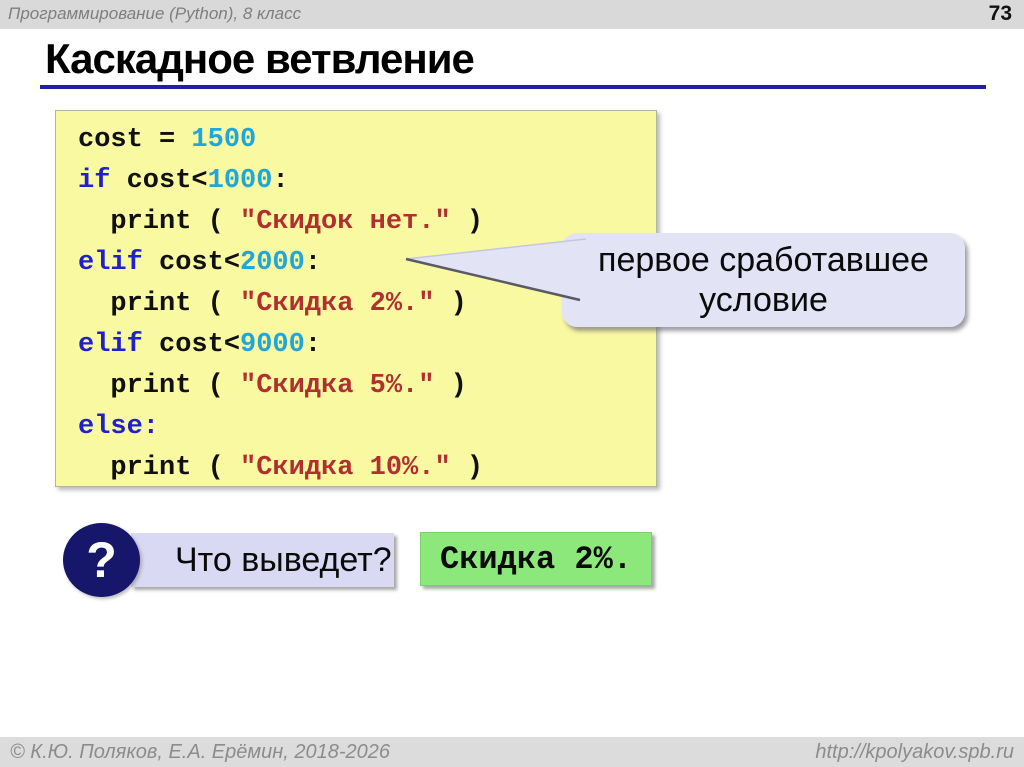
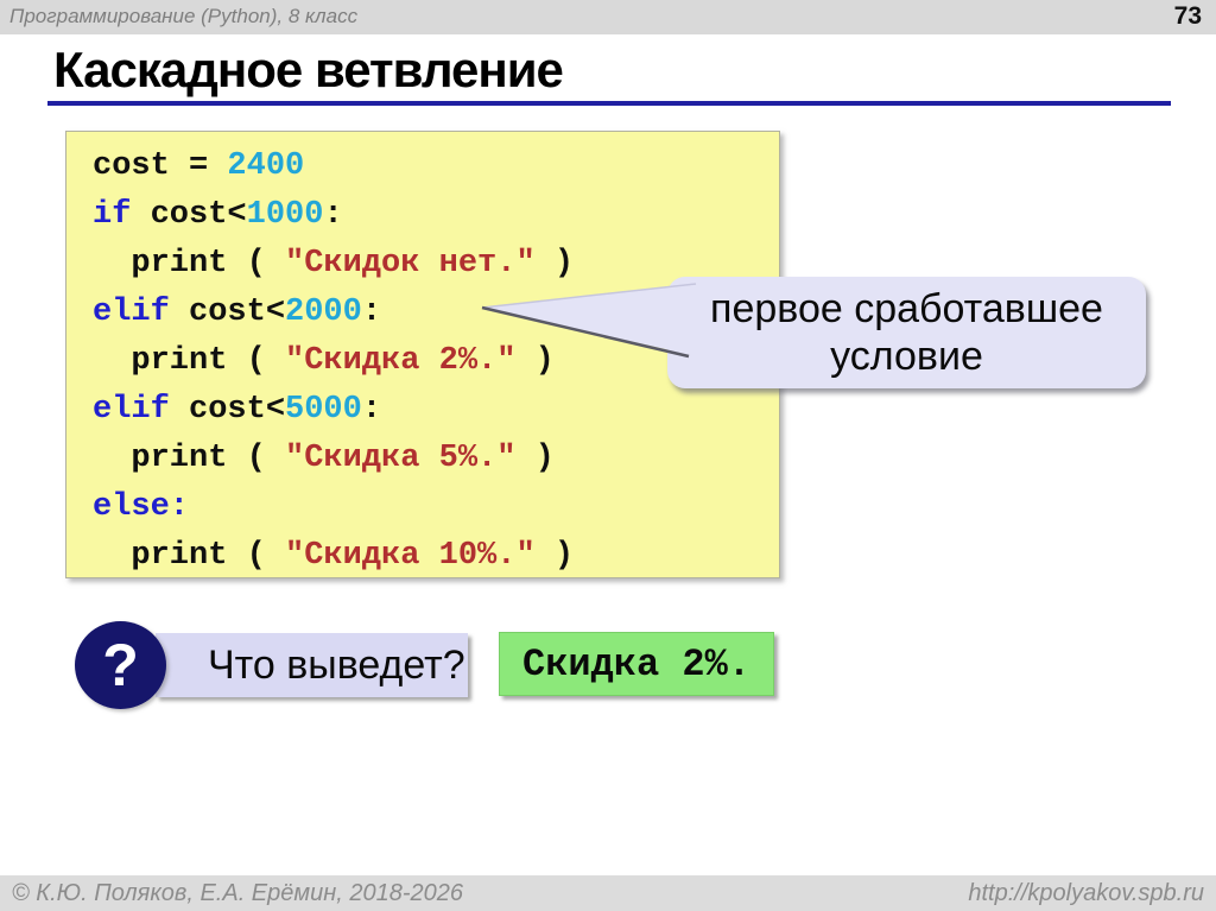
  Программирование (Python), 8 класс
  73
  Каскадное ветвление
- cost = 1500
+ cost = 2400
  if cost<1000:
  print ( "Скидок нет." )
  elif cost<2000:
  print ( "Скидка 2%." )
- elif cost<9000:
+ elif cost<5000:
  print ( "Скидка 5%." )
  else:
  print ( "Скидка 10%." )
  первое сработавшее
  условие
  Что выведет?
  ?
  Скидка 2%.
  © К.Ю. Поляков, Е.А. Ерёмин, 2018-2026
  http://kpolyakov.spb.ru
